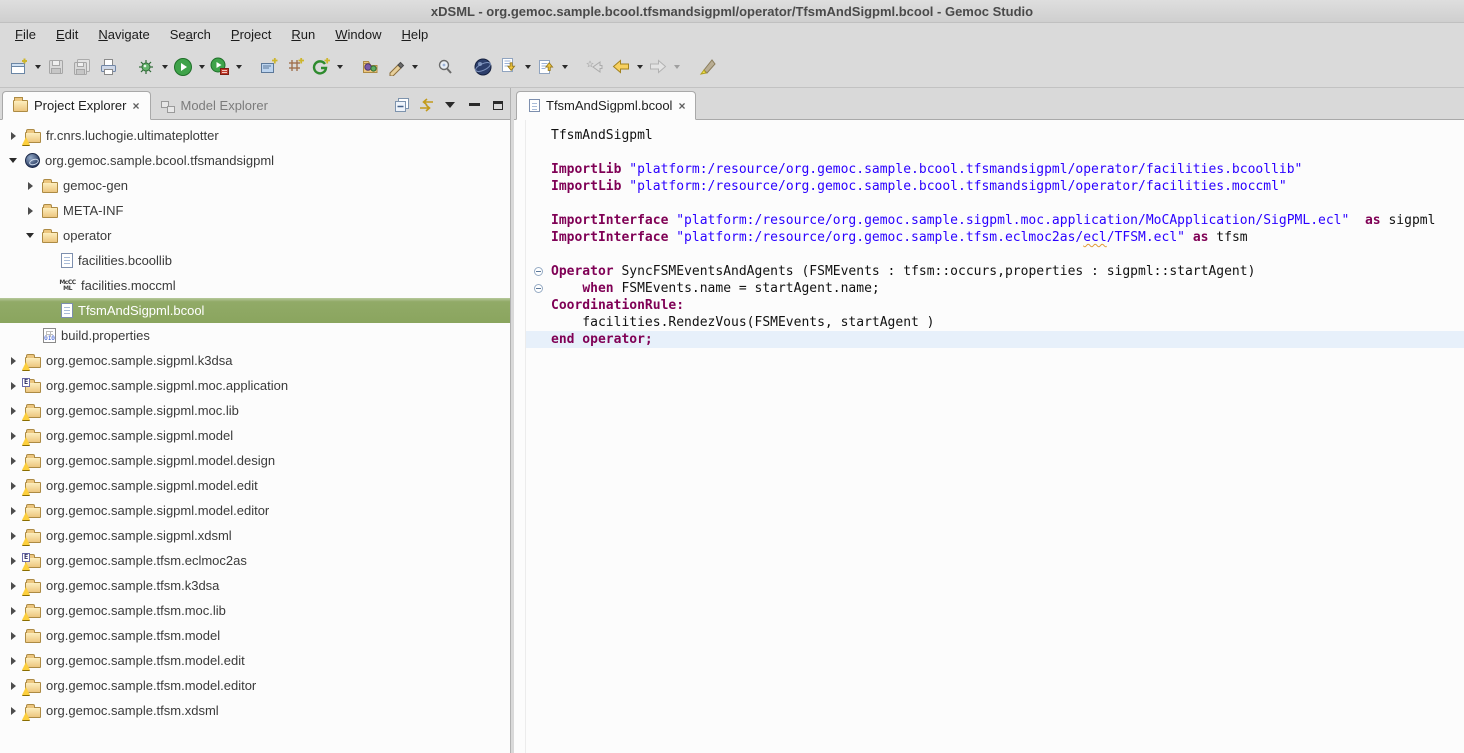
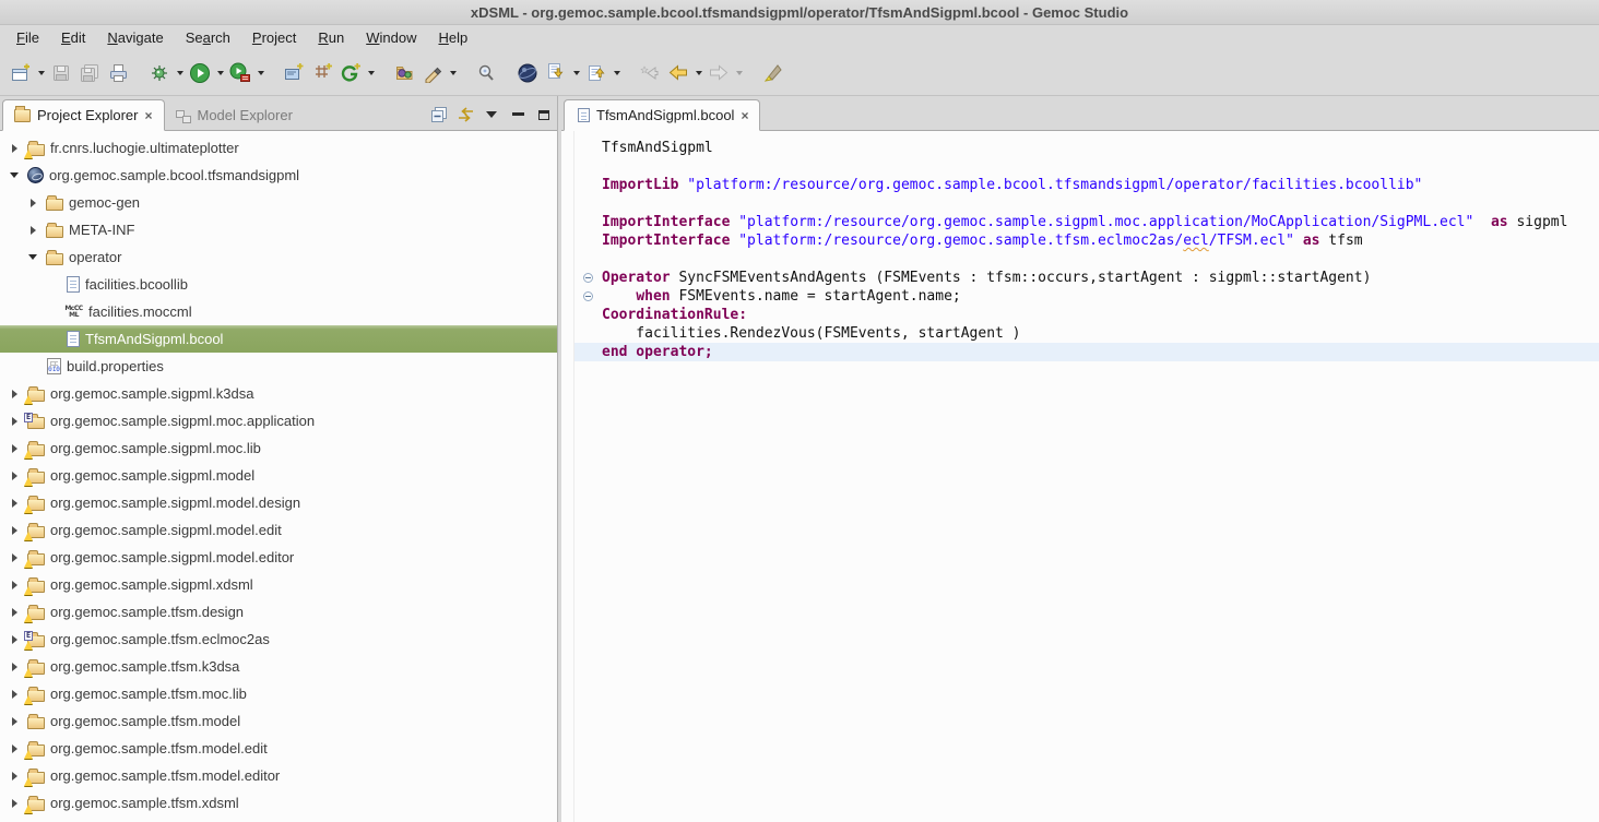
  xDSML - org.gemoc.sample.bcool.tfsmandsigpml/operator/TfsmAndSigpml.bcool - Gemoc Studio
  File
  Edit
  Navigate
  Search
  Project
  Run
  Window
  Help
  Project Explorer
  ×
  Model Explorer
  fr.cnrs.luchogie.ultimateplotter
  org.gemoc.sample.bcool.tfsmandsigpml
  gemoc-gen
  META-INF
  operator
  facilities.bcoollib
  facilities.moccml
  TfsmAndSigpml.bcool
  build.properties
  org.gemoc.sample.sigpml.k3dsa
  org.gemoc.sample.sigpml.moc.application
  org.gemoc.sample.sigpml.moc.lib
  org.gemoc.sample.sigpml.model
  org.gemoc.sample.sigpml.model.design
  org.gemoc.sample.sigpml.model.edit
  org.gemoc.sample.sigpml.model.editor
  org.gemoc.sample.sigpml.xdsml
+ org.gemoc.sample.tfsm.design
  org.gemoc.sample.tfsm.eclmoc2as
  org.gemoc.sample.tfsm.k3dsa
  org.gemoc.sample.tfsm.moc.lib
  org.gemoc.sample.tfsm.model
  org.gemoc.sample.tfsm.model.edit
  org.gemoc.sample.tfsm.model.editor
  org.gemoc.sample.tfsm.xdsml
  TfsmAndSigpml.bcool
  ×
  TfsmAndSigpml
  ImportLib "platform:/resource/org.gemoc.sample.bcool.tfsmandsigpml/operator/facilities.bcoollib"
- ImportLib "platform:/resource/org.gemoc.sample.bcool.tfsmandsigpml/operator/facilities.moccml"
  ImportInterface "platform:/resource/org.gemoc.sample.sigpml.moc.application/MoCApplication/SigPML.ecl" as sigpml
  ImportInterface "platform:/resource/org.gemoc.sample.tfsm.eclmoc2as/ecl/TFSM.ecl" as tfsm
- Operator SyncFSMEventsAndAgents (FSMEvents : tfsm::occurs,properties : sigpml::startAgent)
+ Operator SyncFSMEventsAndAgents (FSMEvents : tfsm::occurs,startAgent : sigpml::startAgent)
  when FSMEvents.name = startAgent.name;
  CoordinationRule:
  facilities.RendezVous(FSMEvents, startAgent )
  end operator;
